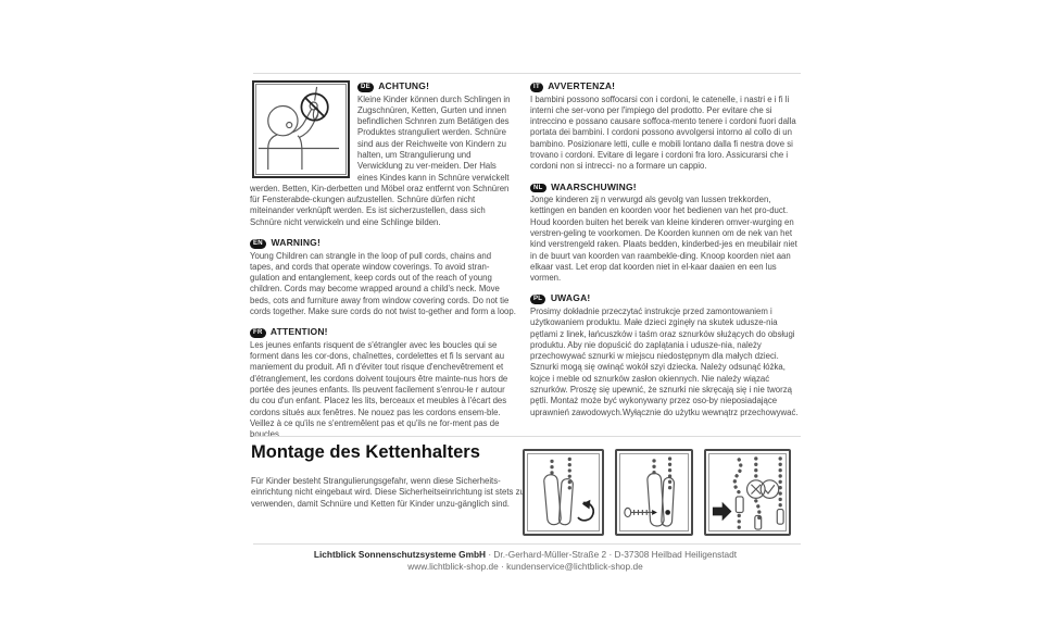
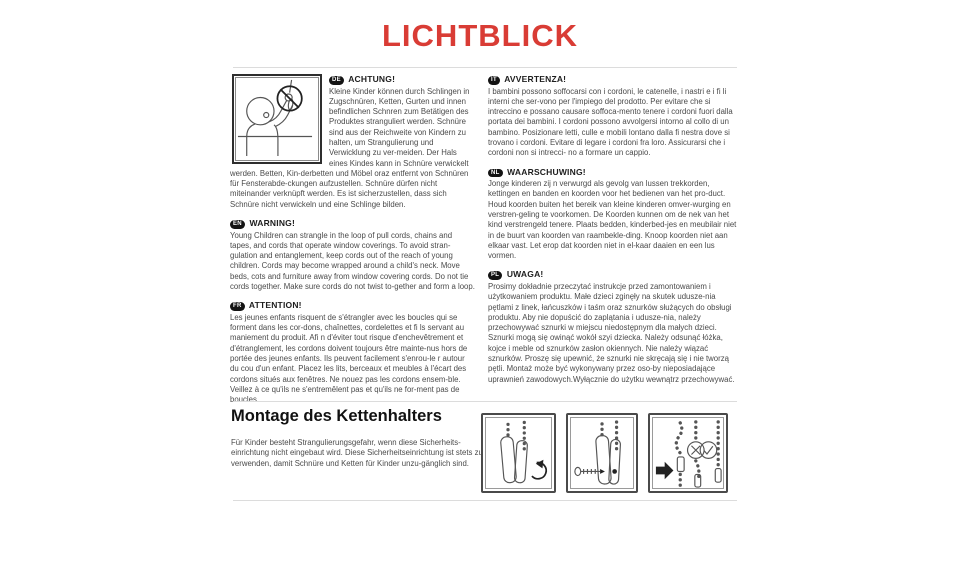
+ LICHTBLICK
  ACHTUNG!
  Kleine Kinder können durch Schlingen in Zugschnüren, Ketten, Gurten und innen befindlichen Schnren zum Betätigen des Produktes stranguliert werden. Schnüre sind aus der Reichweite von Kindern zu halten, um Strangulierung und Verwicklung zu ver-meiden. Der Hals eines Kindes kann in Schnüre verwickelt werden. Betten, Kin-derbetten und Möbel oraz entfernt von Schnüren für Fensterabde-ckungen aufzustellen. Schnüre dürfen nicht miteinander verknüpft werden. Es ist sicherzustellen, dass sich Schnüre nicht verwickeln und eine Schlinge bilden.
  WARNING!
  Young Children can strangle in the loop of pull cords, chains and tapes, and cords that operate window coverings. To avoid stran-gulation and entanglement, keep cords out of the reach of young children. Cords may become wrapped around a child's neck. Move beds, cots and furniture away from window covering cords. Do not tie cords together. Make sure cords do not twist to-gether and form a loop.
  ATTENTION!
  Les jeunes enfants risquent de s'étrangler avec les boucles qui se forment dans les cor-dons, chaînettes, cordelettes et fi ls servant au maniement du produit. Afi n d'éviter tout risque d'enchevêtrement et d'étranglement, les cordons doivent toujours être mainte-nus hors de portée des jeunes enfants. Ils peuvent facilement s'enrou-le r autour du cou d'un enfant. Placez les lits, berceaux et meubles à l'écart des cordons situés aux fenêtres. Ne nouez pas les cordons ensem-ble. Veillez à ce qu'ils ne s'entremêlent pas et qu'ils ne for-ment pas de boucles.
  AVVERTENZA!
  I bambini possono soffocarsi con i cordoni, le catenelle, i nastri e i fi li interni che ser-vono per l'impiego del prodotto. Per evitare che si intreccino e possano causare soffoca-mento tenere i cordoni fuori dalla portata dei bambini. I cordoni possono avvolgersi intorno al collo di un bambino. Posizionare letti, culle e mobili lontano dalla fi nestra dove si trovano i cordoni. Evitare di legare i cordoni fra loro. Assicurarsi che i cordoni non si intrecci- no a formare un cappio.
  WAARSCHUWING!
- Jonge kinderen zij n verwurgd als gevolg van lussen trekkorden, kettingen en banden en koorden voor het bedienen van het pro-duct. Houd koorden buiten het bereik van kleine kinderen omver-wurging en verstren-geling te voorkomen. De Koorden kunnen om de nek van het kind verstrengeld raken. Plaats bedden, kinderbed-jes en meubilair niet in de buurt van koorden van raambekle-ding. Knoop koorden niet aan elkaar vast. Let erop dat koorden niet in el-kaar daaien en een lus vormen.
+ Jonge kinderen zij n verwurgd als gevolg van lussen trekkorden, kettingen en banden en koorden voor het bedienen van het pro-duct. Houd koorden buiten het bereik van kleine kinderen omver-wurging en verstren-geling te voorkomen. De Koorden kunnen om de nek van het kind verstrengeld tenere. Plaats bedden, kinderbed-jes en meubilair niet in de buurt van koorden van raambekle-ding. Knoop koorden niet aan elkaar vast. Let erop dat koorden niet in el-kaar daaien en een lus vormen.
  UWAGA!
  Prosimy dokładnie przeczytać instrukcje przed zamontowaniem i użytkowaniem produktu. Małe dzieci zginęły na skutek udusze-nia pętlami z linek, łańcuszków i taśm oraz sznurków służących do obsługi produktu. Aby nie dopuścić do zaplątania i udusze-nia, należy przechowywać sznurki w miejscu niedostępnym dla małych dzieci. Sznurki mogą się owinąć wokół szyi dziecka. Należy odsunąć łóżka, kojce i meble od sznurków zasłon okiennych. Nie należy wiązać sznurków. Proszę się upewnić, że sznurki nie skręcają się i nie tworzą pętli. Montaż może być wykonywany przez oso-by nieposiadające uprawnień zawodowych.Wyłącznie do użytku wewnątrz przechowywać.
  Montage des Kettenhalters
  Für Kinder besteht Strangulierungsgefahr, wenn diese Sicherheits-einrichtung nicht eingebaut wird. Diese Sicherheitseinrichtung ist stets z verwenden, damit Schnüre und Ketten für Kinder unzu-gänglich sind.
- Lichtblick Sonnenschutzsysteme GmbH · Dr.-Gerhard-Müller-Straße 2 · D-37308 Heilbad Heiligenstadt
- www.lichtblick-shop.de · kundenservice@lichtblick-shop.de
